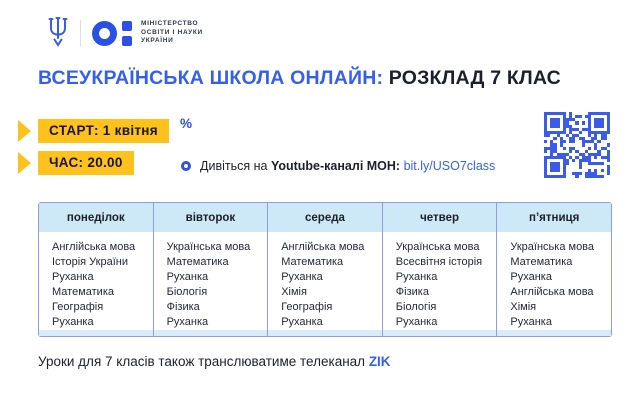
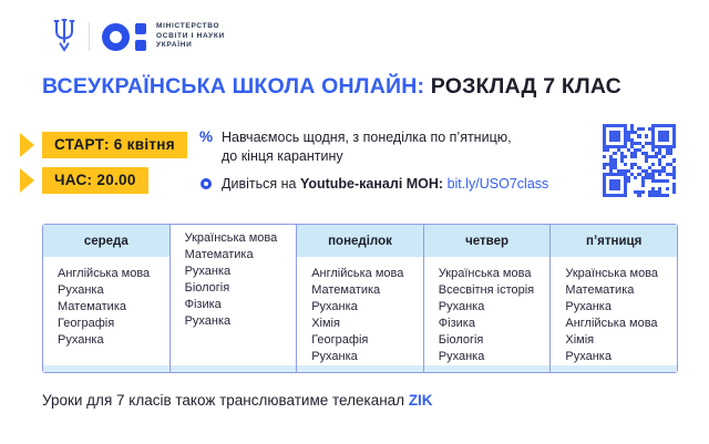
  ВСЕУКРАЇНСЬКА ШКОЛА ОНЛАЙН: РОЗКЛАД 7 КЛАС
- СТАРТ: 1 квітня
+ СТАРТ: 6 квітня
  ЧАС: 20.00
  %
+ Навчаємось щодня, з понеділка по п’ятницю,
+ до кінця карантину
  Дивіться на Youtube-каналі МОН: bit.ly/USO7class
- понеділок
+ середа
  Англійська мова
- Історія України
  Руханка
  Математика
  Географія
  Руханка
- вівторок
  Українська мова
  Математика
  Руханка
  Біологія
  Фізика
  Руханка
- середа
+ понеділок
  Англійська мова
  Математика
  Руханка
  Хімія
  Географія
  Руханка
  четвер
  Українська мова
  Всесвітня історія
  Руханка
  Фізика
  Біологія
  Руханка
  п’ятниця
  Українська мова
  Математика
  Руханка
  Англійська мова
  Хімія
  Руханка
  Уроки для 7 класів також транслюватиме телеканал ZIK
